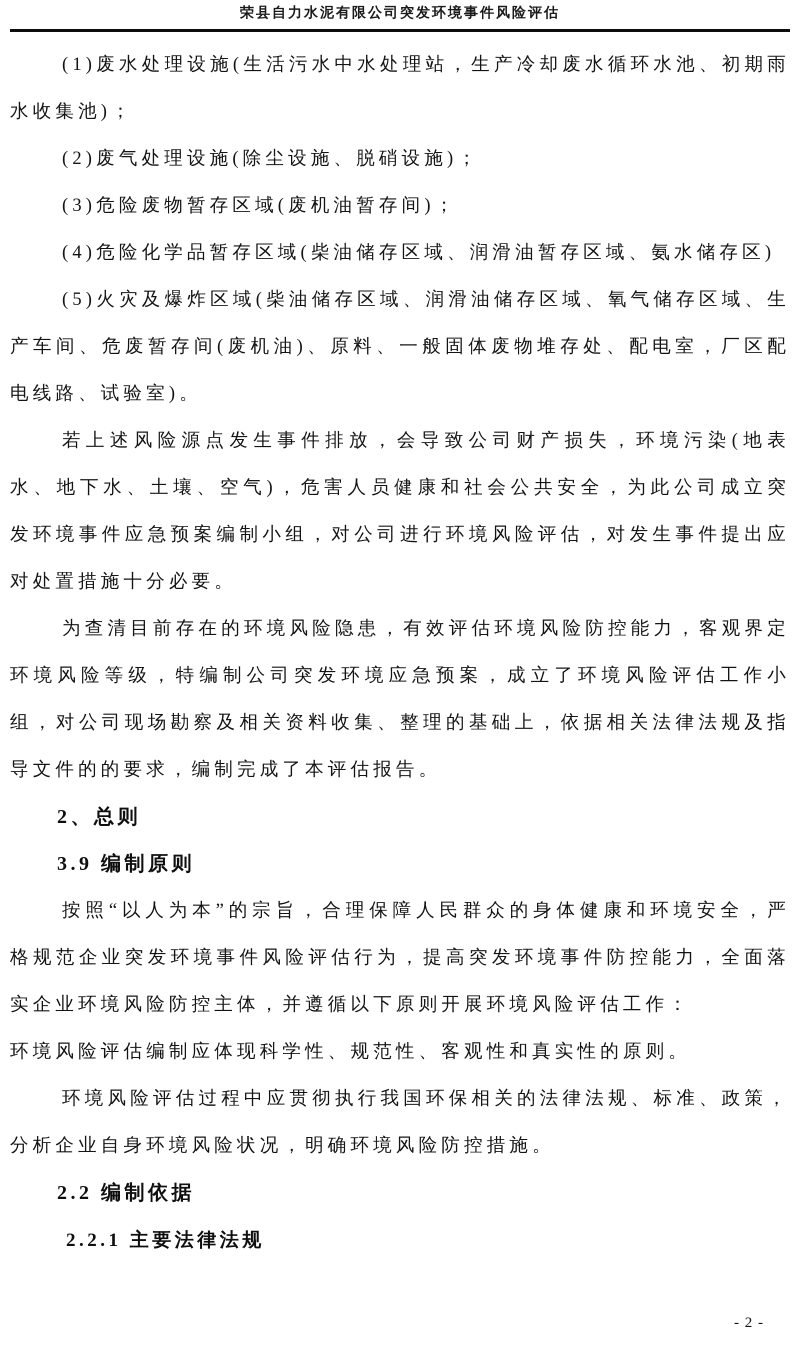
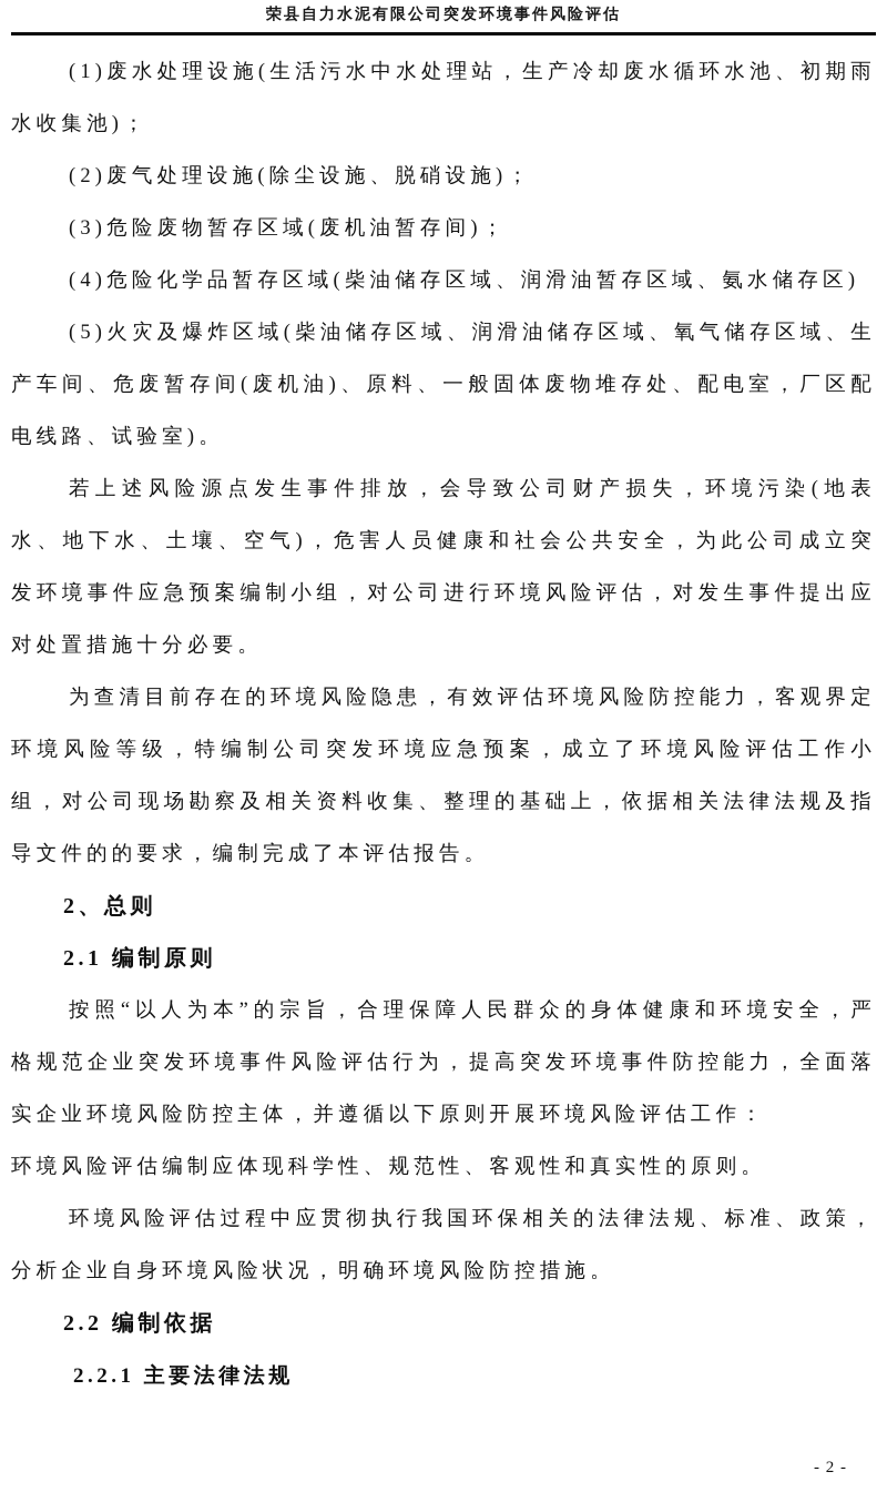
  荣县自力水泥有限公司突发环境事件风险评估
  (1)废水处理设施(生活污水中水处理站，生产冷却废水循环水池、初期雨水收集池)；
  (2)废气处理设施(除尘设施、脱硝设施)；
  (3)危险废物暂存区域(废机油暂存间)；
  (4)危险化学品暂存区域(柴油储存区域、润滑油暂存区域、氨水储存区)
  (5)火灾及爆炸区域(柴油储存区域、润滑油储存区域、氧气储存区域、生产车间、危废暂存间(废机油)、原料、一般固体废物堆存处、配电室，厂区配电线路、试验室)。
  若上述风险源点发生事件排放，会导致公司财产损失，环境污染(地表水、地下水、土壤、空气)，危害人员健康和社会公共安全，为此公司成立突发环境事件应急预案编制小组，对公司进行环境风险评估，对发生事件提出应对处置措施十分必要。
  为查清目前存在的环境风险隐患，有效评估环境风险防控能力，客观界定环境风险等级，特编制公司突发环境应急预案，成立了环境风险评估工作小组，对公司现场勘察及相关资料收集、整理的基础上，依据相关法律法规及指导文件的的要求，编制完成了本评估报告。
  2、总则
- 3.9 编制原则
+ 2.1 编制原则
  按照“以人为本”的宗旨，合理保障人民群众的身体健康和环境安全，严格规范企业突发环境事件风险评估行为，提高突发环境事件防控能力，全面落实企业环境风险防控主体，并遵循以下原则开展环境风险评估工作：
  环境风险评估编制应体现科学性、规范性、客观性和真实性的原则。
  环境风险评估过程中应贯彻执行我国环保相关的法律法规、标准、政策，分析企业自身环境风险状况，明确环境风险防控措施。
  2.2 编制依据
  2.2.1 主要法律法规
  - 2 -
